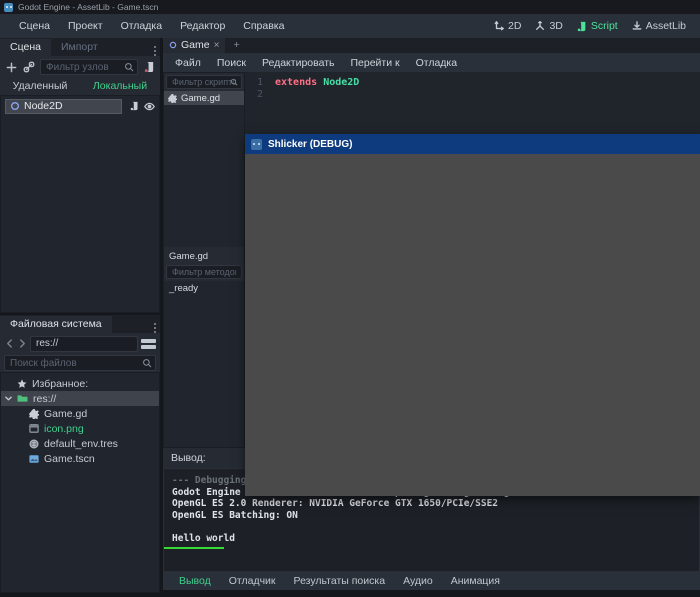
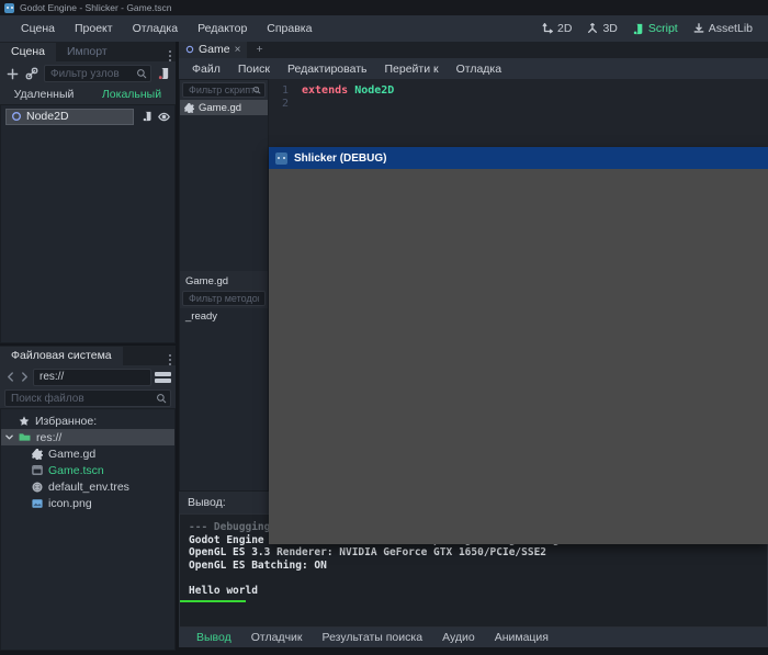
- Godot Engine - AssetLib - Game.tscn
+ Godot Engine - Shlicker - Game.tscn
  Сцена
  Проект
  Отладка
  Редактор
  Справка
  2D
  3D
  Script
  AssetLib
  Сцена
  Импорт
  Фильтр узлов
  Удаленный
  Локальный
  Node2D
  Файловая система
  res://
  Поиск файлов
  Избранное:
  res://
  Game.gd
- icon.png
+ Game.tscn
  default_env.tres
- Game.tscn
+ icon.png
  Game
  ×
  +
  Файл
  Поиск
  Редактировать
  Перейти к
  Отладка
  Фильтр скрипто
  Game.gd
  Game.gd
  Фильтр методо
  _ready
  1
  extends
  Node2D
  2
  Shlicker (DEBUG)
  Вывод:
- OpenGL ES 2.0 Renderer: NVIDIA GeForce GTX 1650/PCIe/SSE2
+ OpenGL ES 3.3 Renderer: NVIDIA GeForce GTX 1650/PCIe/SSE2
  OpenGL ES Batching: ON
  Hello world
  Вывод
  Отладчик
  Результаты поиска
  Аудио
  Анимация
